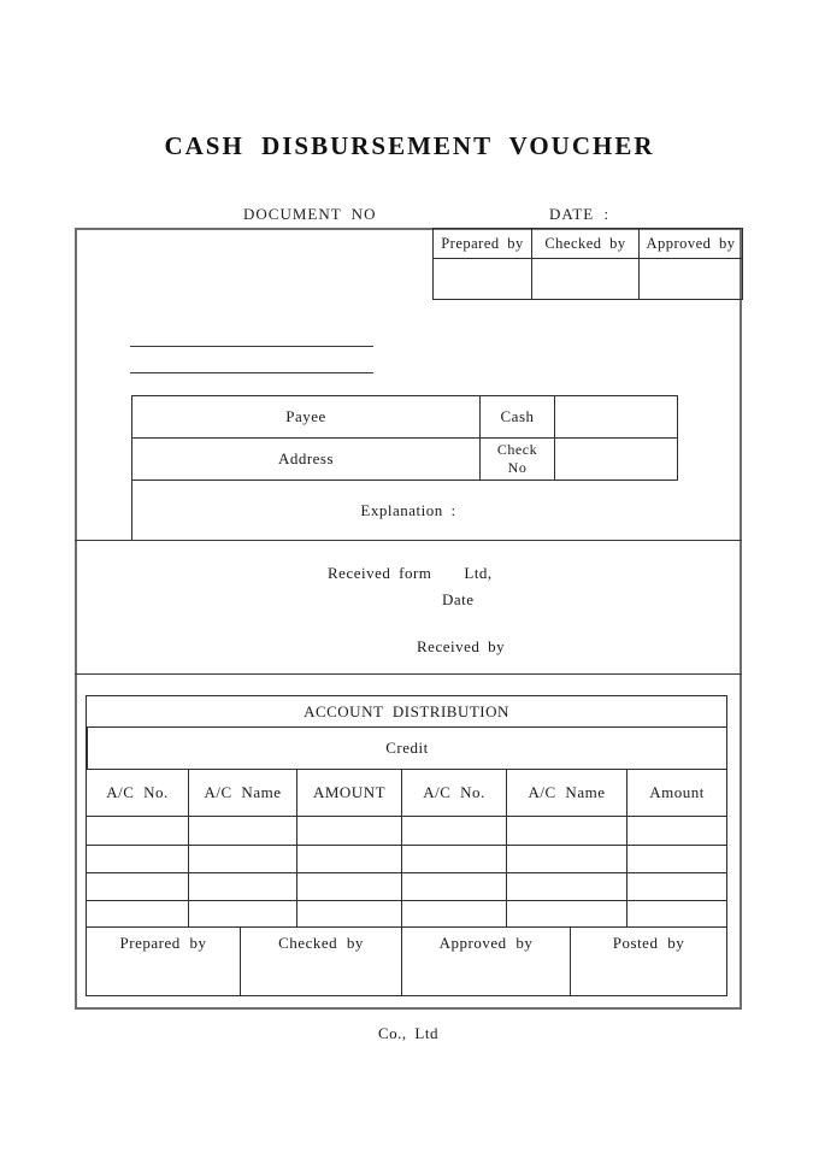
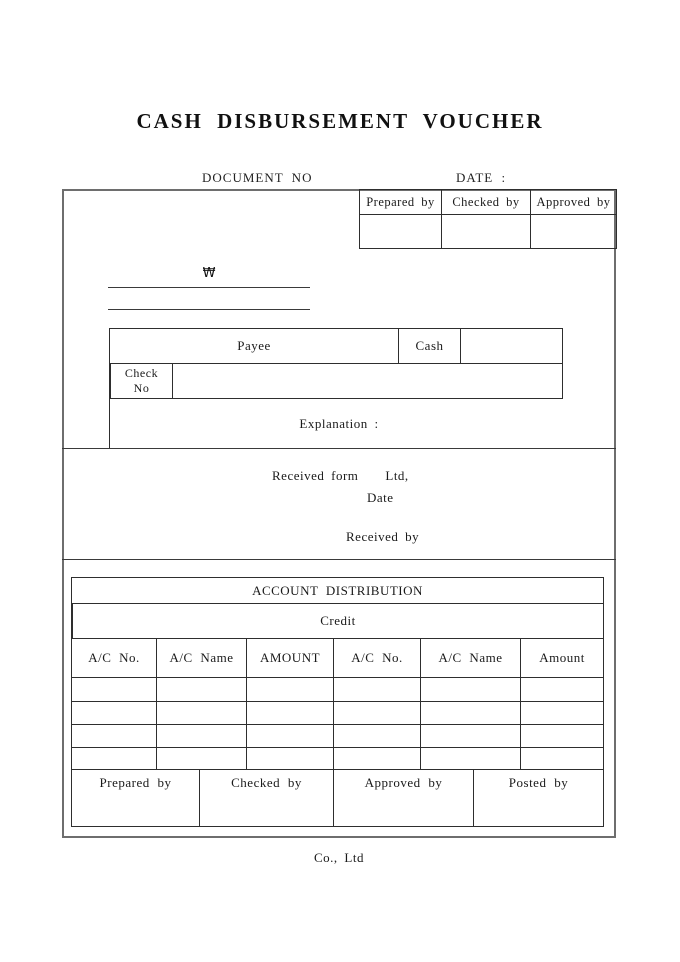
  CASH DISBURSEMENT VOUCHER
  DOCUMENT NO
  DATE :
  Prepared by
  Checked by
  Approved by
+ ₩
  Payee
  Cash
- Address
  Check
  No
  Explanation :
  Received form Ltd,
  Date
  Received by
  ACCOUNT DISTRIBUTION
  Credit
  A/C No.
  A/C Name
  AMOUNT
  A/C No.
  A/C Name
  Amount
  Prepared by
  Checked by
  Approved by
  Posted by
  Co., Ltd
